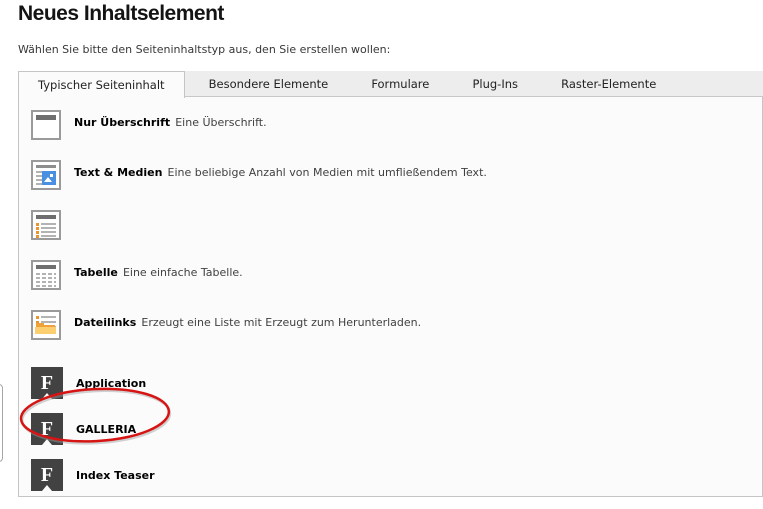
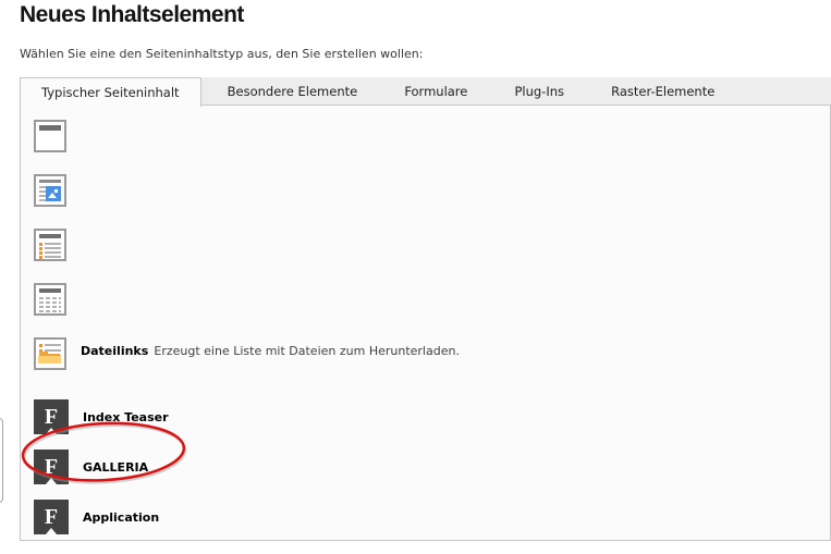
  Neues Inhaltselement
- Wählen Sie bitte den Seiteninhaltstyp aus, den Sie erstellen wollen:
+ Wählen Sie eine den Seiteninhaltstyp aus, den Sie erstellen wollen:
  Typischer Seiteninhalt Besondere Elemente Formulare Plug-Ins Raster-Elemente
- Nur Überschrift Eine Überschrift.
- Text & Medien Eine beliebige Anzahl von Medien mit umfließendem Text.
- Tabelle Eine einfache Tabelle.
- Dateilinks Erzeugt eine Liste mit Erzeugt zum Herunterladen.
+ Dateilinks Erzeugt eine Liste mit Dateien zum Herunterladen.
  F
- Application
+ Index Teaser
  F
  GALLERIA
  F
- Index Teaser
+ Application
